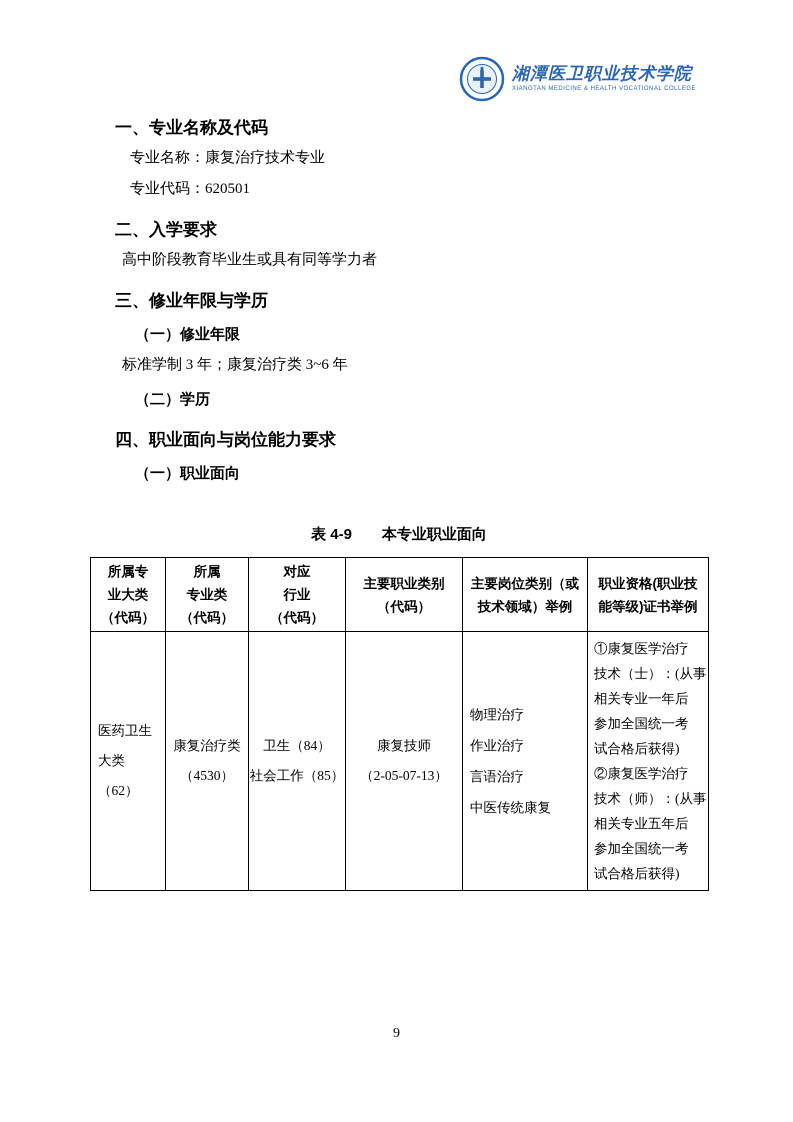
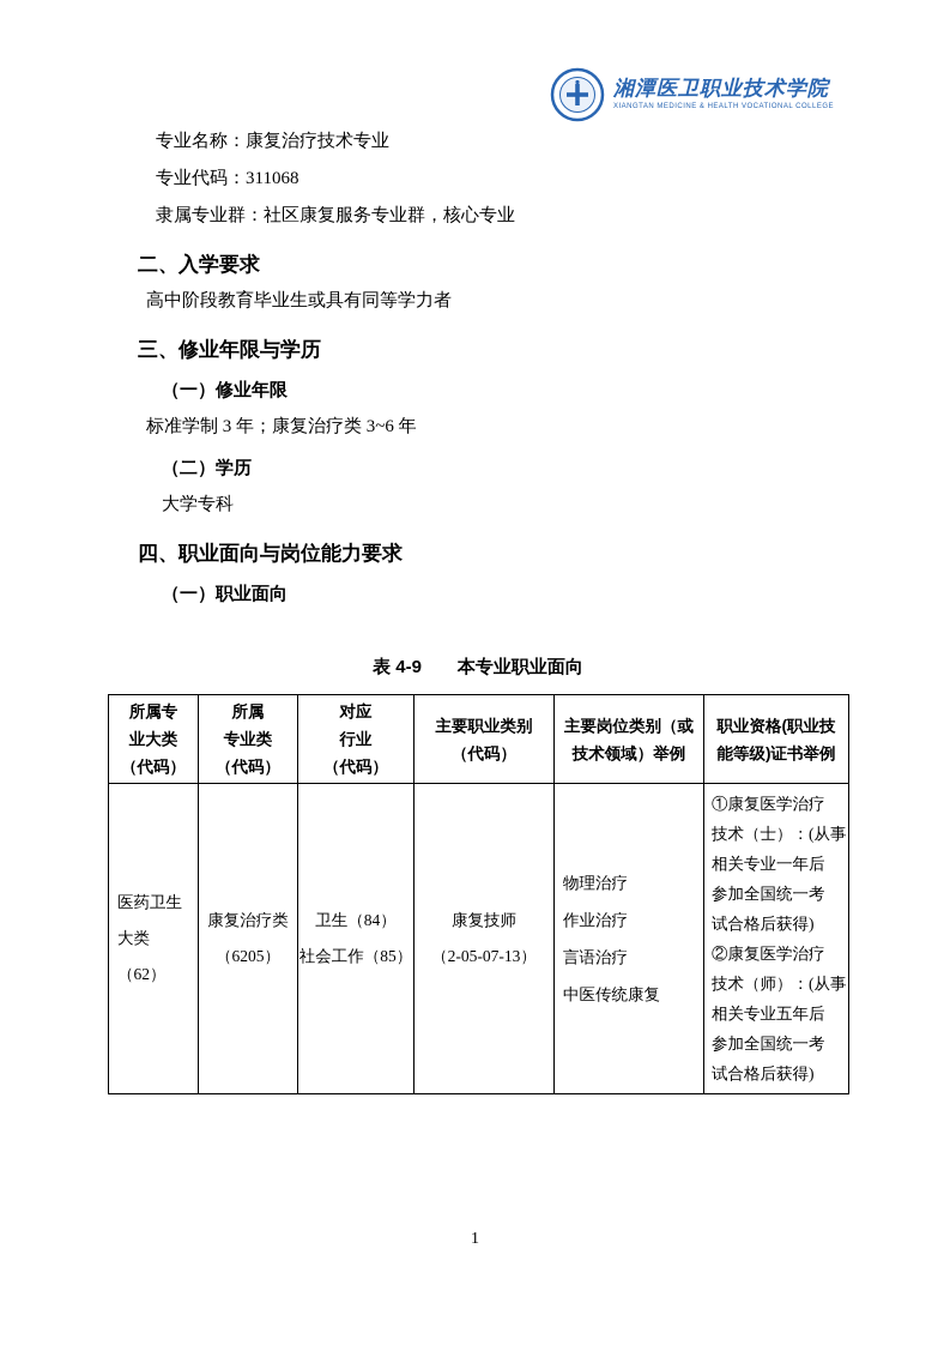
  湘潭医卫职业技术学院
- 一、专业名称及代码
  专业名称：康复治疗技术专业
- 专业代码：620501
+ 专业代码：311068
+ 隶属专业群：社区康复服务专业群，核心专业
  二、入学要求
  高中阶段教育毕业生或具有同等学力者
  三、修业年限与学历
  （一）修业年限
  标准学制 3 年；康复治疗类 3~6 年
  （二）学历
+ 大学专科
  四、职业面向与岗位能力要求
  （一）职业面向
  表 4-9
  本专业职业面向
  所属专 业大类 （代码）	所属 专业类 （代码）	对应 行业 （代码）	主要职业类别 （代码）	主要岗位类别（或 技术领域）举例	职业资格(职业技 能等级)证书举例
- 医药卫生 大类 （62）	康复治疗类 （4530）	卫生（84） 社会工作（85）	康复技师 （2-05-07-13）	物理治疗 作业治疗 言语治疗 中医传统康复	①康复医学治疗 技术（士）：(从事 相关专业一年后 参加全国统一考 试合格后获得) ②康复医学治疗 技术（师）：(从事 相关专业五年后 参加全国统一考 试合格后获得)
+ 医药卫生 大类 （62）	康复治疗类 （6205）	卫生（84） 社会工作（85）	康复技师 （2-05-07-13）	物理治疗 作业治疗 言语治疗 中医传统康复	①康复医学治疗 技术（士）：(从事 相关专业一年后 参加全国统一考 试合格后获得) ②康复医学治疗 技术（师）：(从事 相关专业五年后 参加全国统一考 试合格后获得)
- 9
+ 1
